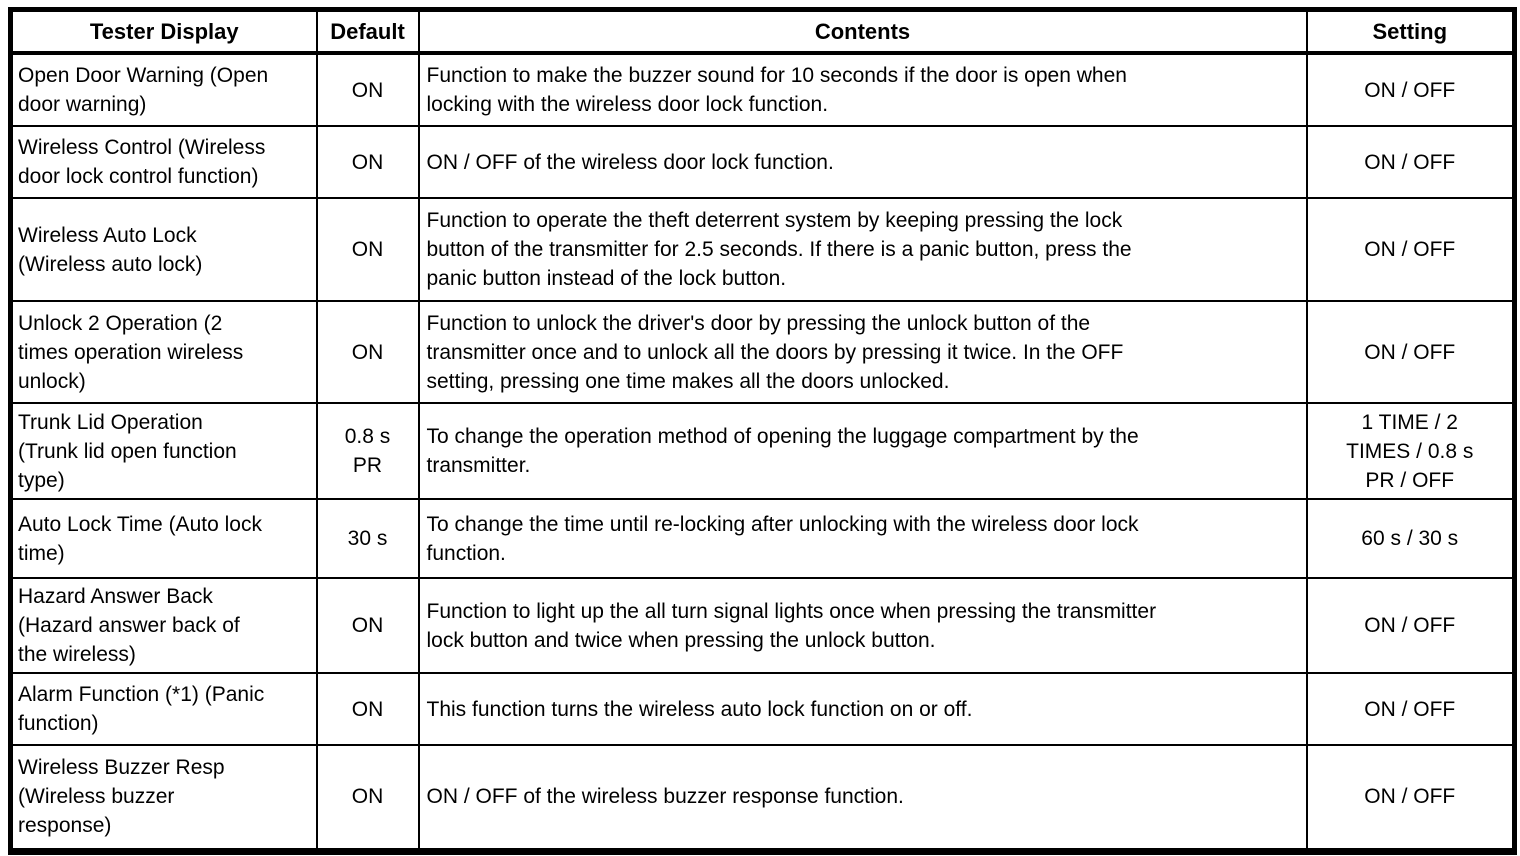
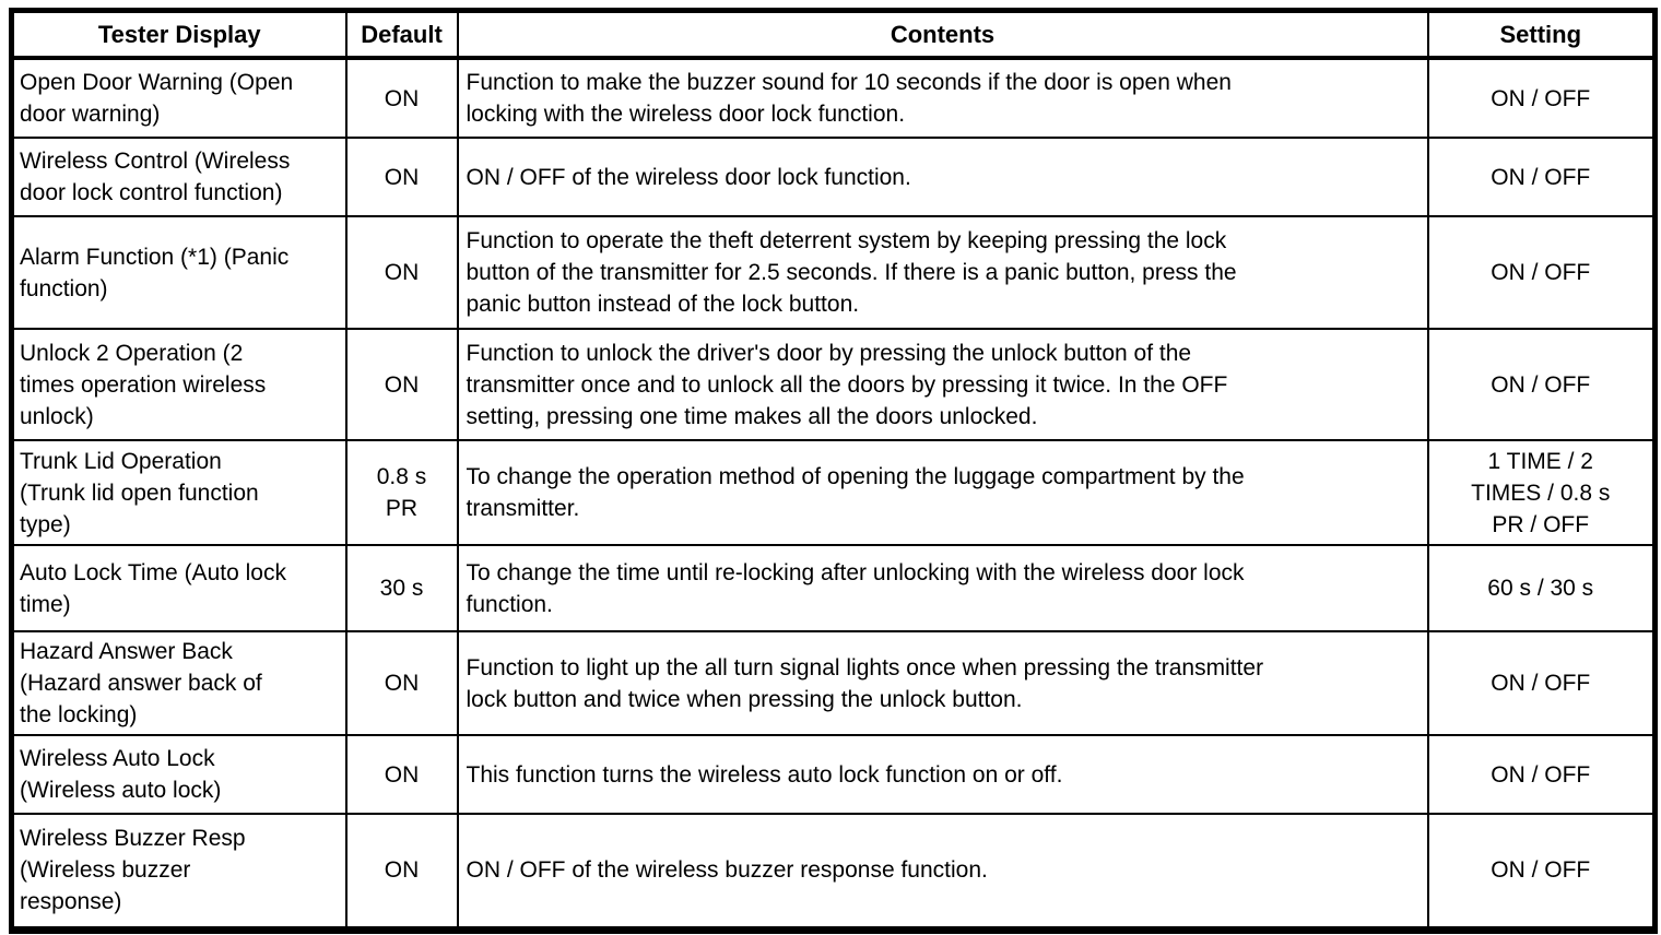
  Tester Display	Default	Contents	Setting
  Open Door Warning (Open door warning)	ON	Function to make the buzzer sound for 10 seconds if the door is open when locking with the wireless door lock function.	ON / OFF
  Wireless Control (Wireless door lock control function)	ON	ON / OFF of the wireless door lock function.	ON / OFF
- Wireless Auto Lock (Wireless auto lock)	ON	Function to operate the theft deterrent system by keeping pressing the lock button of the transmitter for 2.5 seconds. If there is a panic button, press the panic button instead of the lock button.	ON / OFF
+ Alarm Function (*1) (Panic function)	ON	Function to operate the theft deterrent system by keeping pressing the lock button of the transmitter for 2.5 seconds. If there is a panic button, press the panic button instead of the lock button.	ON / OFF
  Unlock 2 Operation (2 times operation wireless unlock)	ON	Function to unlock the driver's door by pressing the unlock button of the transmitter once and to unlock all the doors by pressing it twice. In the OFF setting, pressing one time makes all the doors unlocked.	ON / OFF
  Trunk Lid Operation (Trunk lid open function type)	0.8 s PR	To change the operation method of opening the luggage compartment by the transmitter.	1 TIME / 2 TIMES / 0.8 s PR / OFF
  Auto Lock Time (Auto lock time)	30 s	To change the time until re-locking after unlocking with the wireless door lock function.	60 s / 30 s
- Hazard Answer Back (Hazard answer back of the wireless)	ON	Function to light up the all turn signal lights once when pressing the transmitter lock button and twice when pressing the unlock button.	ON / OFF
+ Hazard Answer Back (Hazard answer back of the locking)	ON	Function to light up the all turn signal lights once when pressing the transmitter lock button and twice when pressing the unlock button.	ON / OFF
- Alarm Function (*1) (Panic function)	ON	This function turns the wireless auto lock function on or off.	ON / OFF
+ Wireless Auto Lock (Wireless auto lock)	ON	This function turns the wireless auto lock function on or off.	ON / OFF
  Wireless Buzzer Resp (Wireless buzzer response)	ON	ON / OFF of the wireless buzzer response function.	ON / OFF
